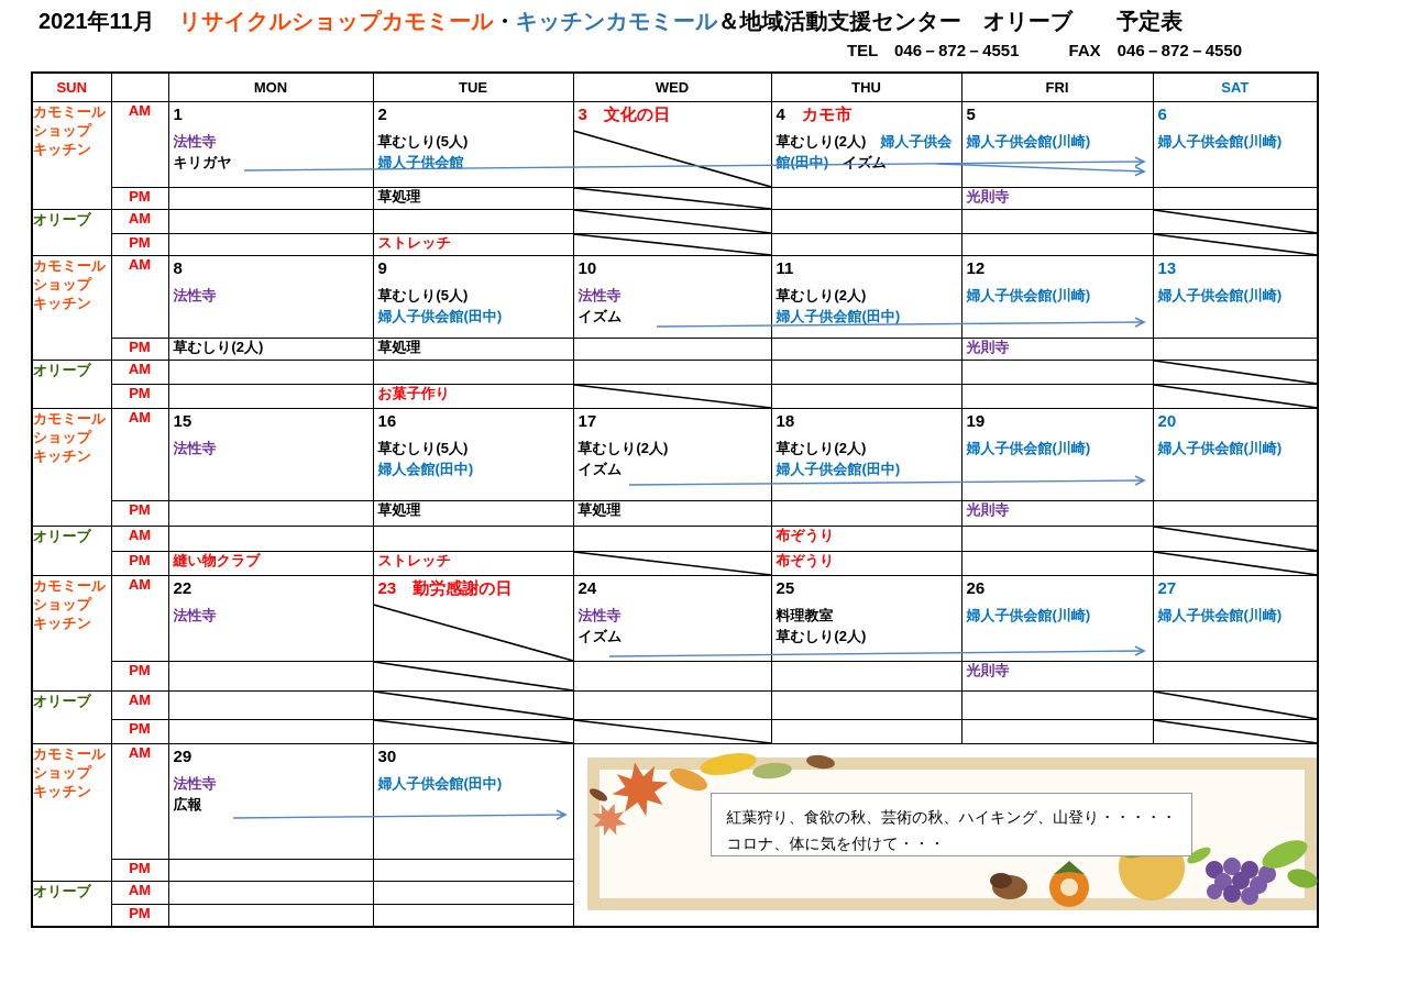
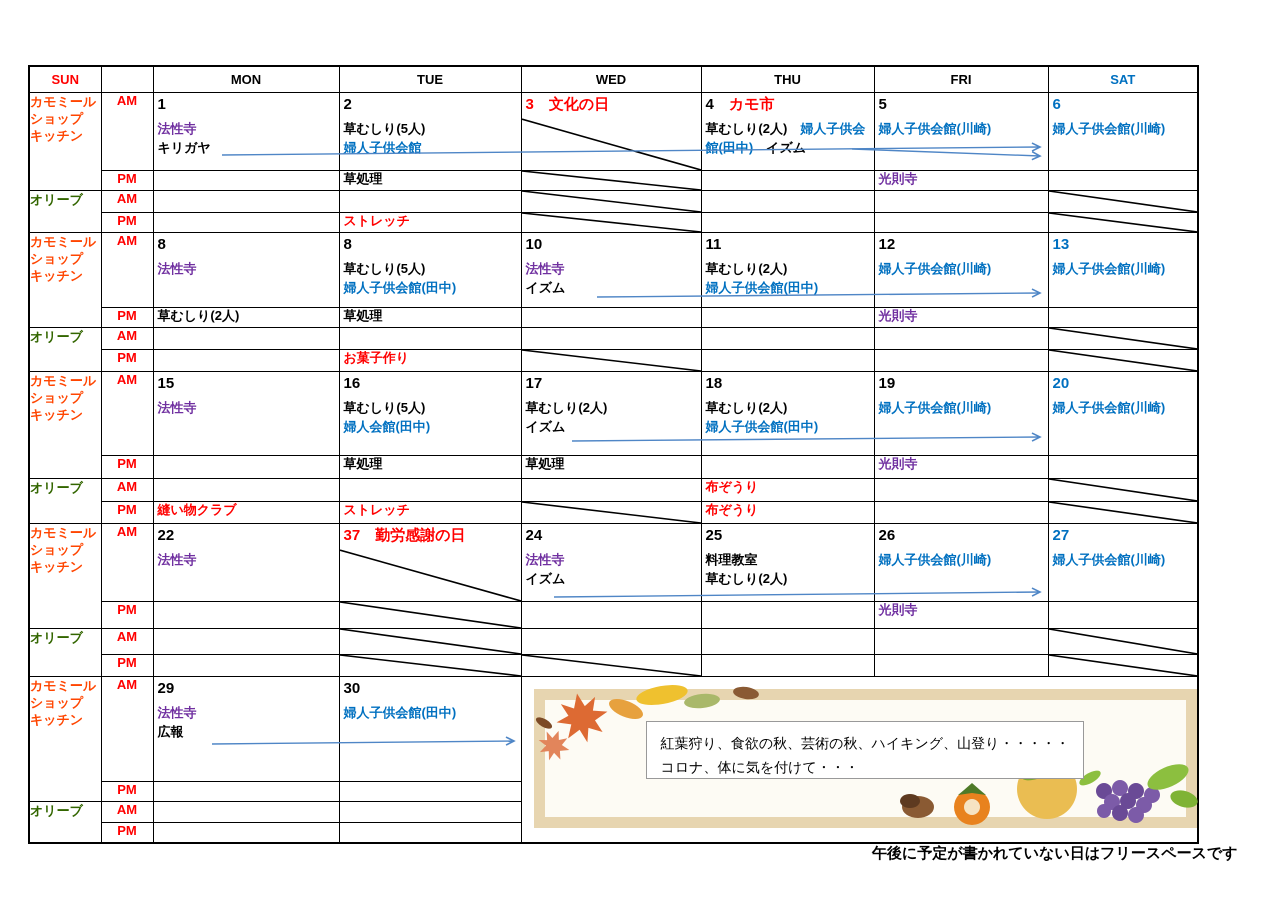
- 2021年11月 リサイクルショップカモミール・キッチンカモミール＆地域活動支援センター オリーブ 予定表
- TEL 046－872－4551 FAX 046－872－4550
  SUN		MON	TUE	WED	THU	FRI	SAT
  カモミールショップキッチン	AM	1法性寺キリガヤ	2草むしり(5人)婦人子供会館	3 文化の日	4 カモ市草むしり(2人) 婦人子供会館(田中) イズム	5婦人子供会館(川崎)	6婦人子供会館(川崎)
  PM		草処理			光則寺
  オリーブ	AM
  PM		ストレッチ
- カモミールショップキッチン	AM	8法性寺	9草むしり(5人)婦人子供会館(田中)	10法性寺イズム	11草むしり(2人)婦人子供会館(田中)	12婦人子供会館(川崎)	13婦人子供会館(川崎)
+ カモミールショップキッチン	AM	8法性寺	8草むしり(5人)婦人子供会館(田中)	10法性寺イズム	11草むしり(2人)婦人子供会館(田中)	12婦人子供会館(川崎)	13婦人子供会館(川崎)
  PM	草むしり(2人)	草処理			光則寺
  オリーブ	AM
  PM		お菓子作り
  カモミールショップキッチン	AM	15法性寺	16草むしり(5人)婦人会館(田中)	17草むしり(2人)イズム	18草むしり(2人)婦人子供会館(田中)	19婦人子供会館(川崎)	20婦人子供会館(川崎)
  PM		草処理	草処理		光則寺
  オリーブ	AM				布ぞうり
  PM	縫い物クラブ	ストレッチ		布ぞうり
- カモミールショップキッチン	AM	22法性寺	23 勤労感謝の日	24法性寺イズム	25料理教室草むしり(2人)	26婦人子供会館(川崎)	27婦人子供会館(川崎)
+ カモミールショップキッチン	AM	22法性寺	37 勤労感謝の日	24法性寺イズム	25料理教室草むしり(2人)	26婦人子供会館(川崎)	27婦人子供会館(川崎)
  PM					光則寺
  オリーブ	AM
  PM
  カモミールショップキッチン	AM	29法性寺広報	30婦人子供会館(田中)	紅葉狩り、食欲の秋、芸術の秋、ハイキング、山登り・・・・・ コロナ、体に気を付けて・・・
  PM
  オリーブ	AM
  PM
+ 午後に予定が書かれていない日はフリースペースです
